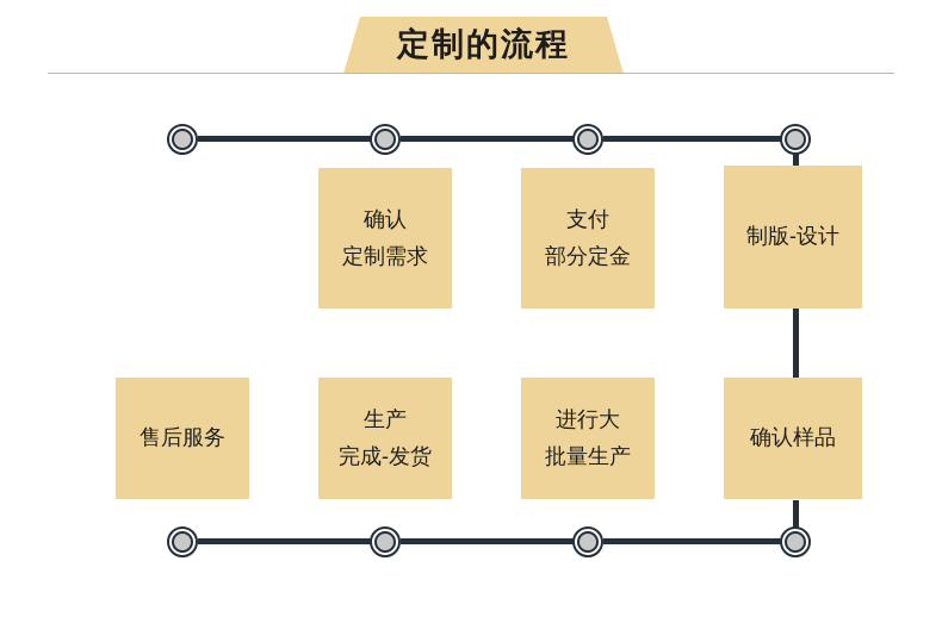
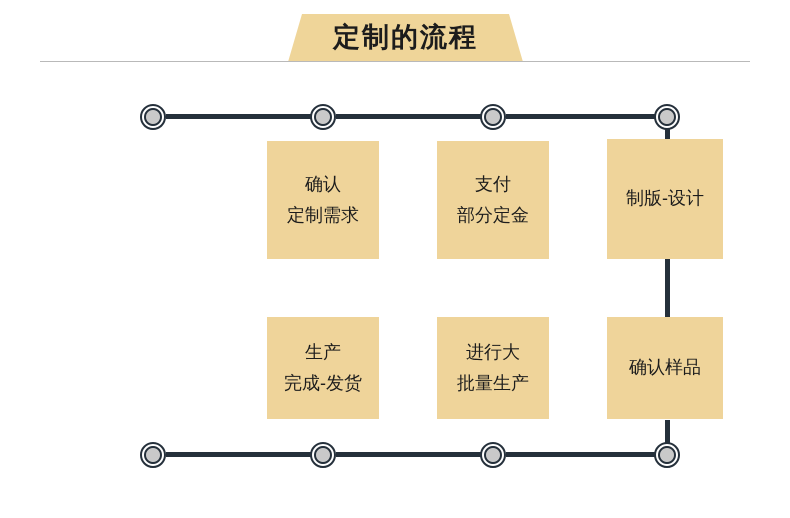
  定制的流程
  确认
  定制需求
  支付
  部分定金
  制版-设计
- 售后服务
  生产
  完成-发货
  进行大
  批量生产
  确认样品
